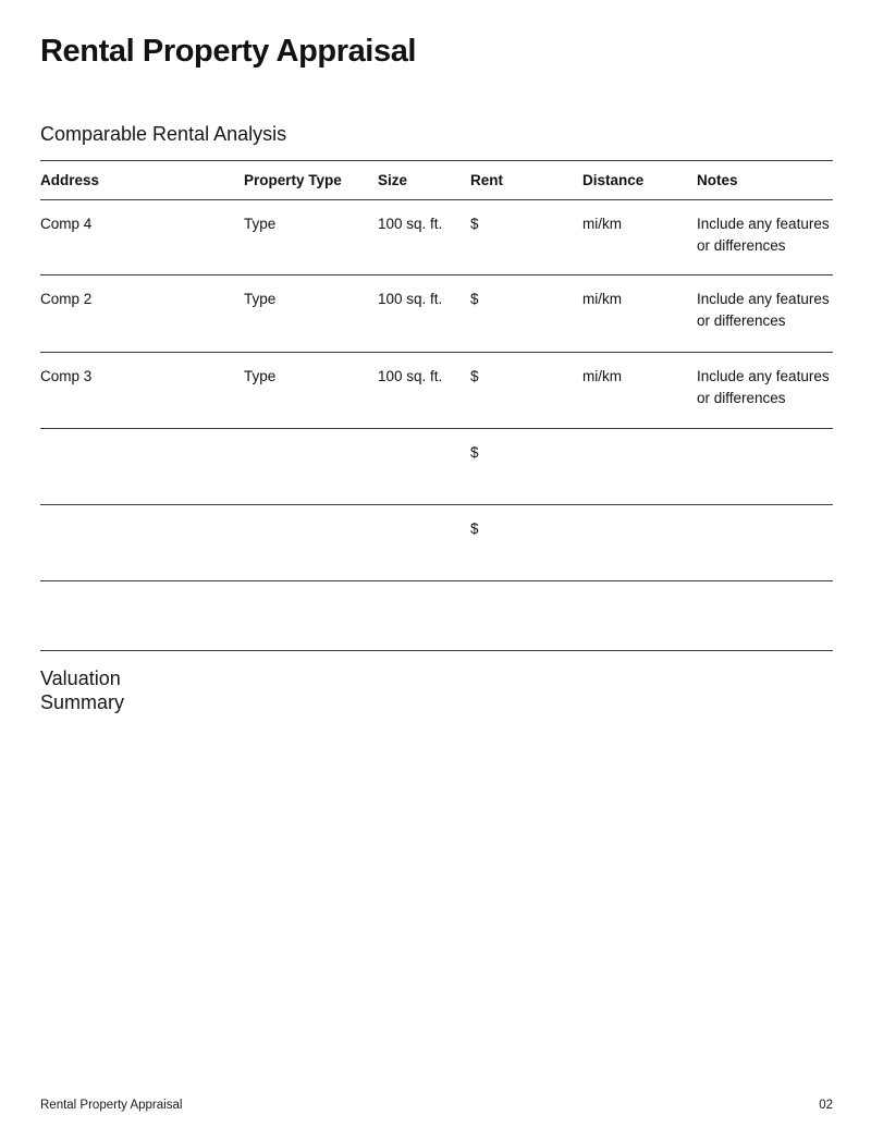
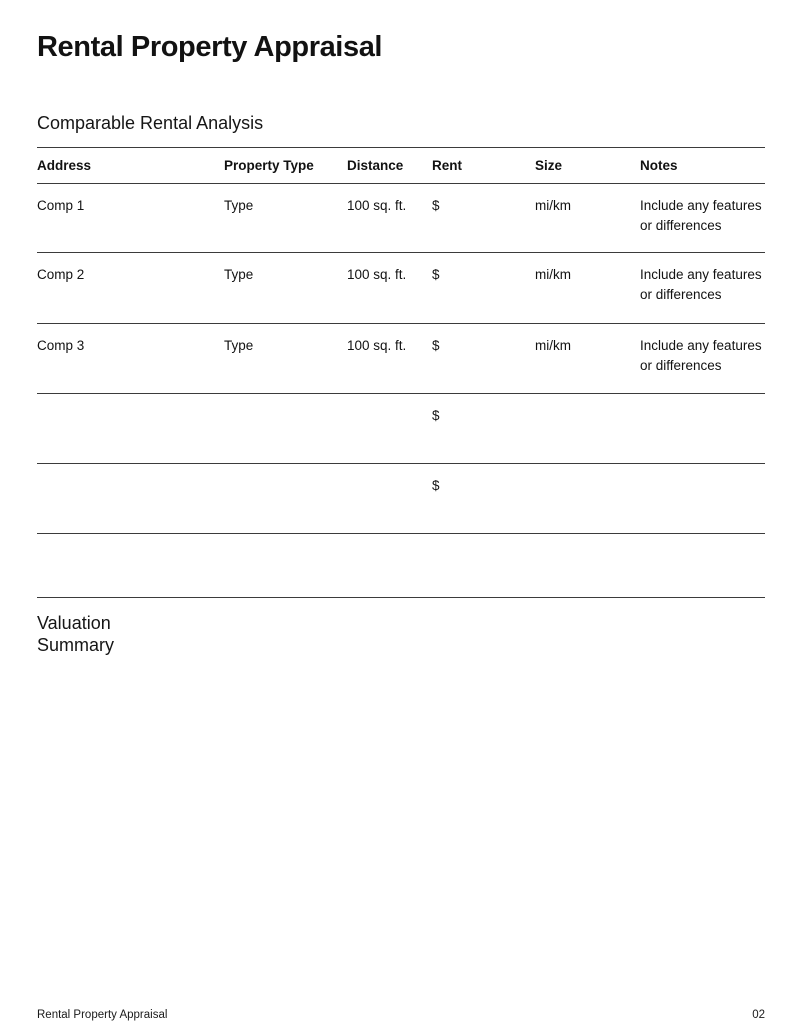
  Rental Property Appraisal
  Comparable Rental Analysis
  Address
  Property Type
- Size
+ Distance
  Rent
- Distance
+ Size
  Notes
- Comp 4
+ Comp 1
  Type
  100 sq. ft.
  $
  mi/km
  Include any features or differences
  Comp 2
  Type
  100 sq. ft.
  $
  mi/km
  Include any features or differences
  Comp 3
  Type
  100 sq. ft.
  $
  mi/km
  Include any features or differences
  $
  $
  Valuation Summary
  Rental Property Appraisal
  02
